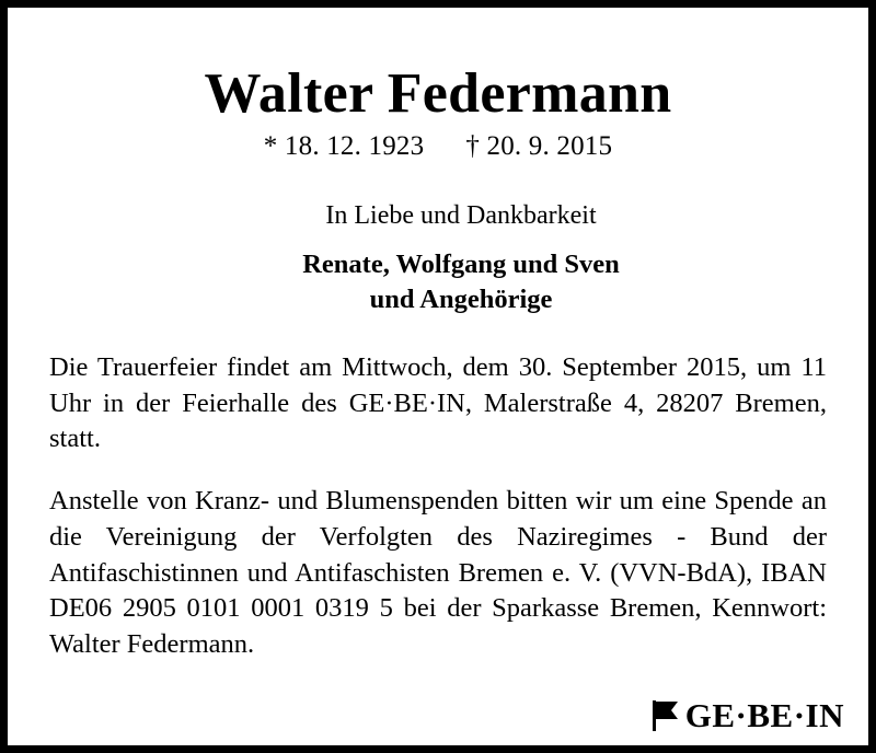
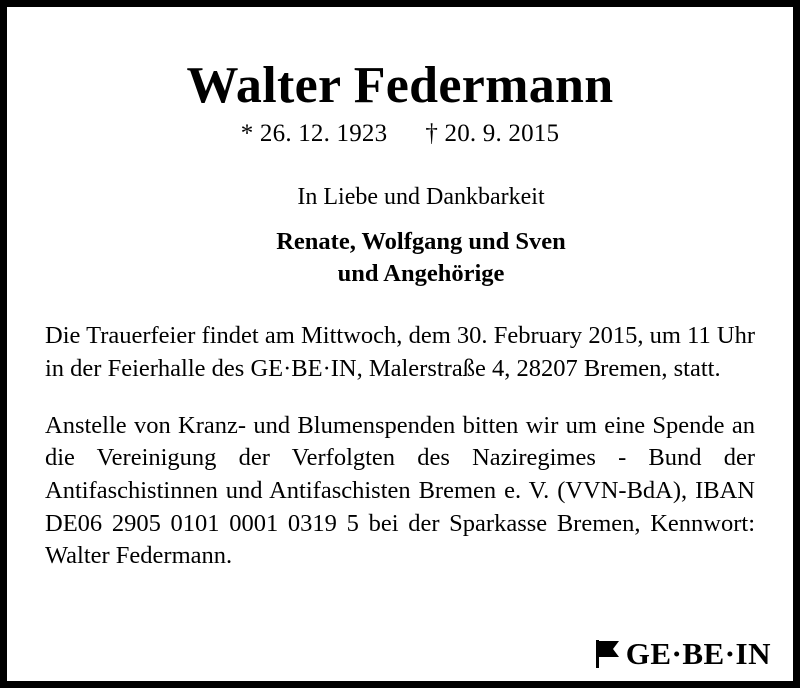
  Walter Federmann
- * 18. 12. 1923 † 20. 9. 2015
+ * 26. 12. 1923 † 20. 9. 2015
  In Liebe und Dankbarkeit
  Renate, Wolfgang und Sven
  und Angehörige
- Die Trauerfeier findet am Mittwoch, dem 30. September 2015, um 11 Uhr in der Feierhalle des GE·BE·IN, Malerstraße 4, 28207 Bremen, statt.
+ Die Trauerfeier findet am Mittwoch, dem 30. February 2015, um 11 Uhr in der Feierhalle des GE·BE·IN, Malerstraße 4, 28207 Bremen, statt.
  Anstelle von Kranz- und Blumenspenden bitten wir um eine Spende an die Vereinigung der Verfolgten des Naziregimes - Bund der Antifaschistinnen und Antifaschisten Bremen e. V. (VVN-BdA), IBAN DE06 2905 0101 0001 0319 5 bei der Sparkasse Bremen, Kennwort: Walter Federmann.
  GE·BE·IN
